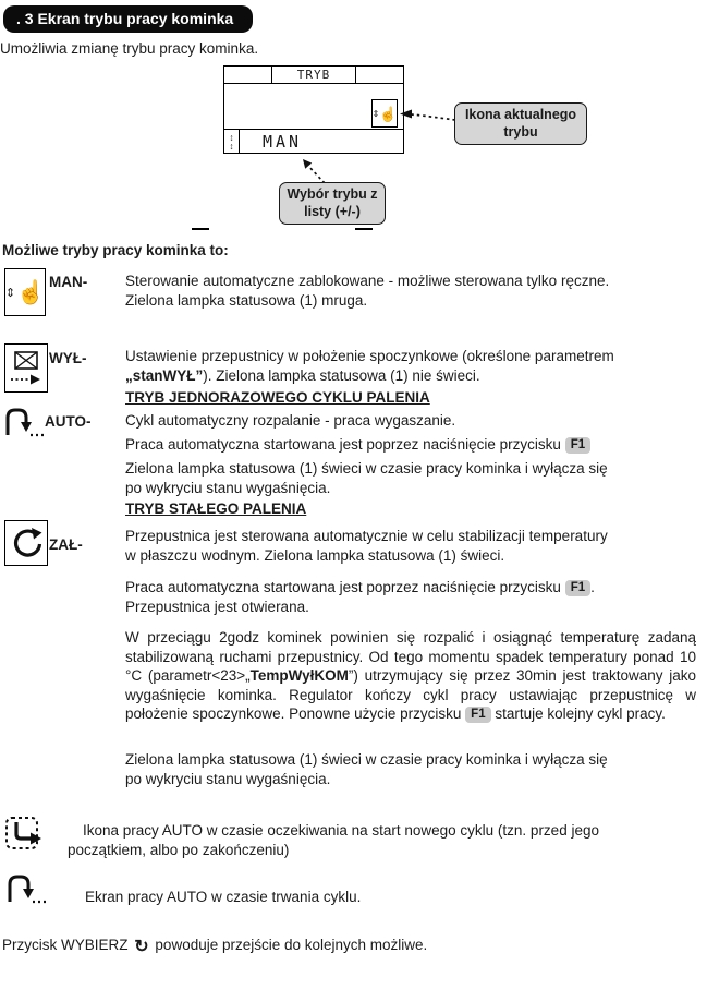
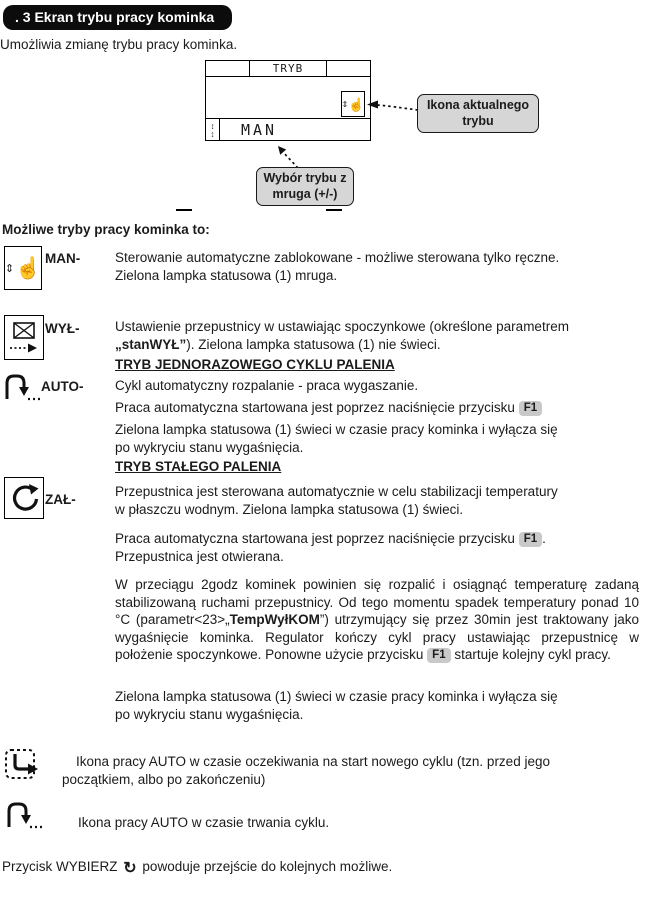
  . 3 Ekran trybu pracy kominka
  Umożliwia zmianę trybu pracy kominka.
  TRYB
  ⇕
  ☝
  ↕
  ↕
  MAN
  Ikona aktualnego trybu
- Wybór trybu z listy (+/-)
+ Wybór trybu z mruga (+/-)
  Możliwe tryby pracy kominka to:
  ⇕
  ☝
  MAN-
  Sterowanie automatyczne zablokowane - możliwe sterowana tylko ręczne.
  Zielona lampka statusowa (1) mruga.
  WYŁ-
- Ustawienie przepustnicy w położenie spoczynkowe (określone parametrem
+ Ustawienie przepustnicy w ustawiając spoczynkowe (określone parametrem
  „stanWYŁ”). Zielona lampka statusowa (1) nie świeci.
  TRYB JEDNORAZOWEGO CYKLU PALENIA
  AUTO-
  Cykl automatyczny rozpalanie - praca wygaszanie.
  Praca automatyczna startowana jest poprzez naciśnięcie przycisku F1
  Zielona lampka statusowa (1) świeci w czasie pracy kominka i wyłącza się
  po wykryciu stanu wygaśnięcia.
  TRYB STAŁEGO PALENIA
  ZAŁ-
  Przepustnica jest sterowana automatycznie w celu stabilizacji temperatury
  w płaszczu wodnym. Zielona lampka statusowa (1) świeci.
  Praca automatyczna startowana jest poprzez naciśnięcie przycisku F1 .
  Przepustnica jest otwierana.
  W przeciągu 2godz kominek powinien się rozpalić i osiągnąć temperaturę zadaną stabilizowaną ruchami przepustnicy. Od tego momentu spadek temperatury ponad 10 °C (parametr<23>„TempWyłKOM”) utrzymujący się przez 30min jest traktowany jako wygaśnięcie kominka. Regulator kończy cykl pracy ustawiając przepustnicę w położenie spoczynkowe. Ponowne użycie przycisku F1 startuje kolejny cykl pracy.
  Zielona lampka statusowa (1) świeci w czasie pracy kominka i wyłącza się
  po wykryciu stanu wygaśnięcia.
  Ikona pracy AUTO w czasie oczekiwania na start nowego cyklu (tzn. przed jego
  początkiem, albo po zakończeniu)
- Ekran pracy AUTO w czasie trwania cyklu.
+ Ikona pracy AUTO w czasie trwania cyklu.
  Przycisk WYBIERZ ↻ powoduje przejście do kolejnych możliwe.
